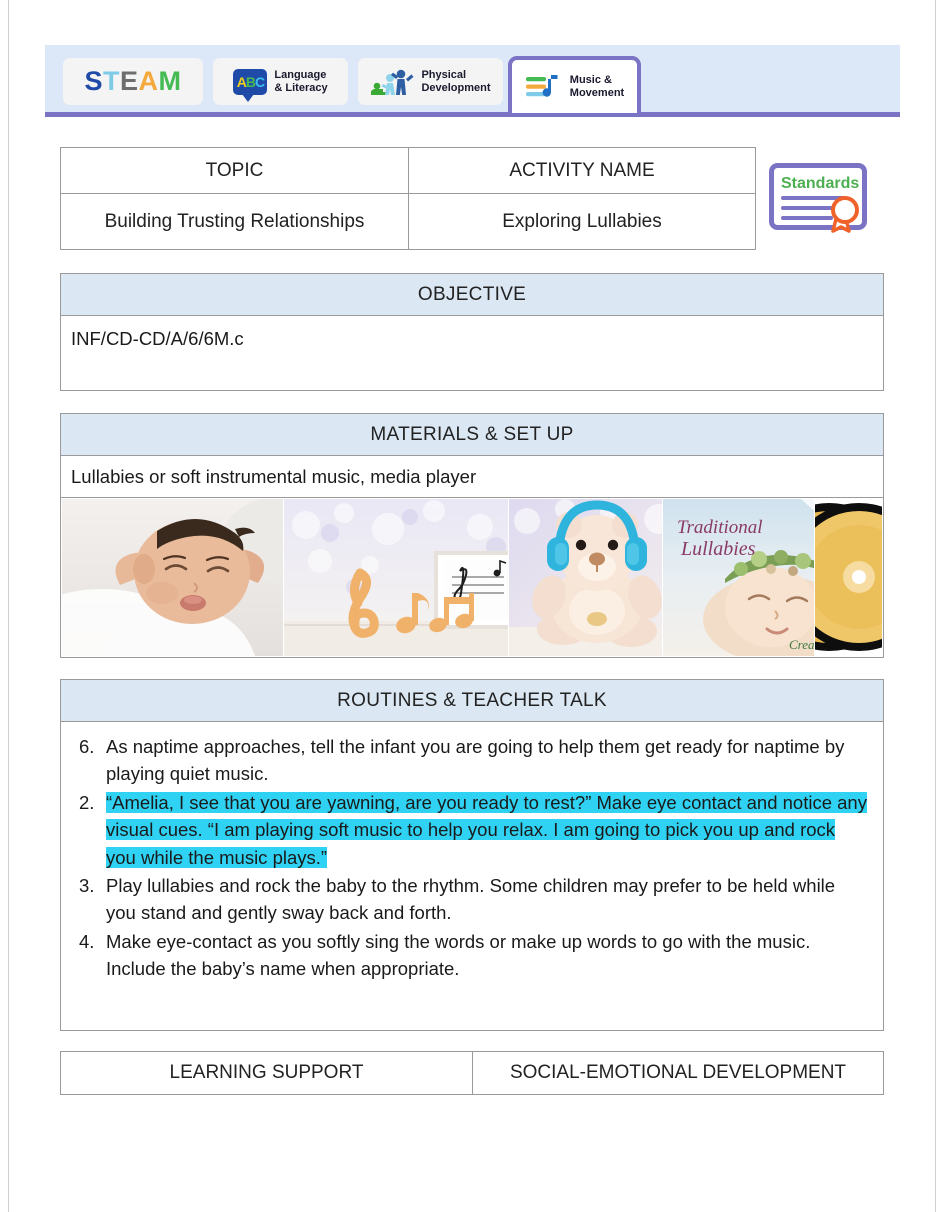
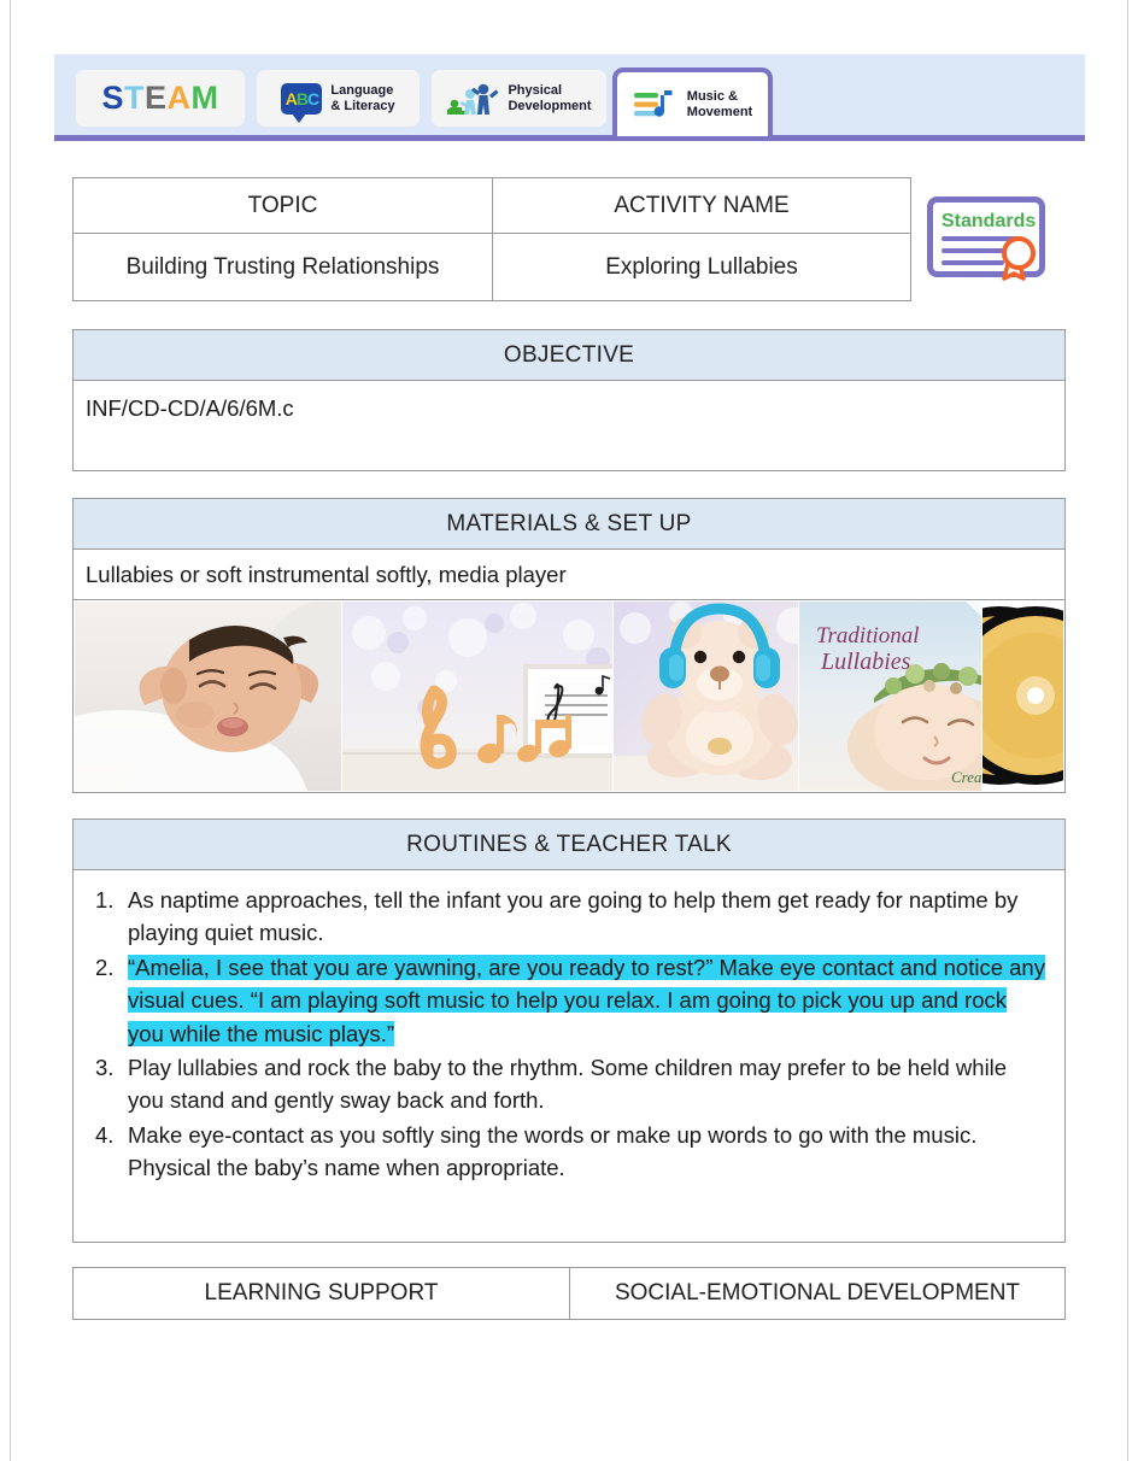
  STEAM
  ABC
  Language
  & Literacy
  Physical
  Development
  Music &
  Movement
  TOPIC
  ACTIVITY NAME
  Building Trusting Relationships
  Exploring Lullabies
  Standards
  OBJECTIVE
  INF/CD-CD/A/6/6M.c
  MATERIALS & SET UP
- Lullabies or soft instrumental music, media player
+ Lullabies or soft instrumental softly, media player
  Traditional
  Lullabies
  ROUTINES & TEACHER TALK
- 6.
+ 1.
  As naptime approaches, tell the infant you are going to help them get ready for naptime by playing quiet music.
  2.
  “Amelia, I see that you are yawning, are you ready to rest?” Make eye contact and notice any visual cues. “I am playing soft music to help you relax. I am going to pick you up and rock you while the music plays.”
  3.
  Play lullabies and rock the baby to the rhythm. Some children may prefer to be held while you stand and gently sway back and forth.
  4.
- Make eye-contact as you softly sing the words or make up words to go with the music. Include the baby’s name when appropriate.
+ Make eye-contact as you softly sing the words or make up words to go with the music. Physical the baby’s name when appropriate.
  LEARNING SUPPORT
  SOCIAL-EMOTIONAL DEVELOPMENT
